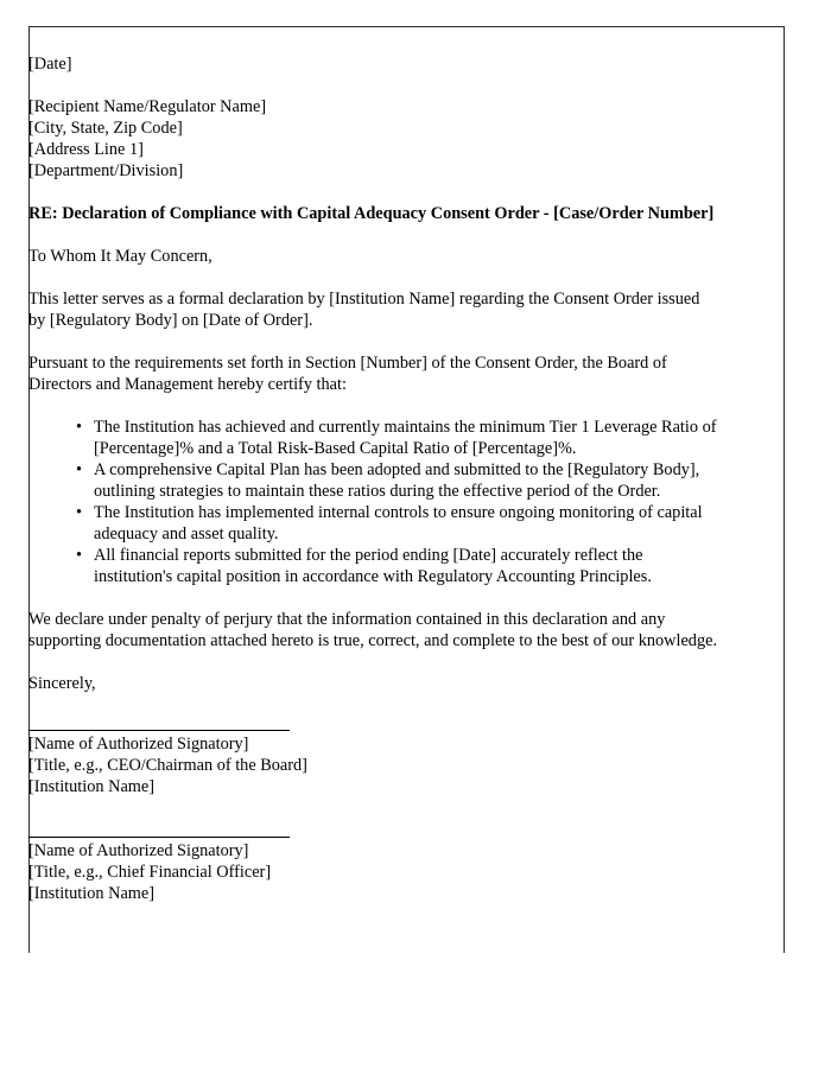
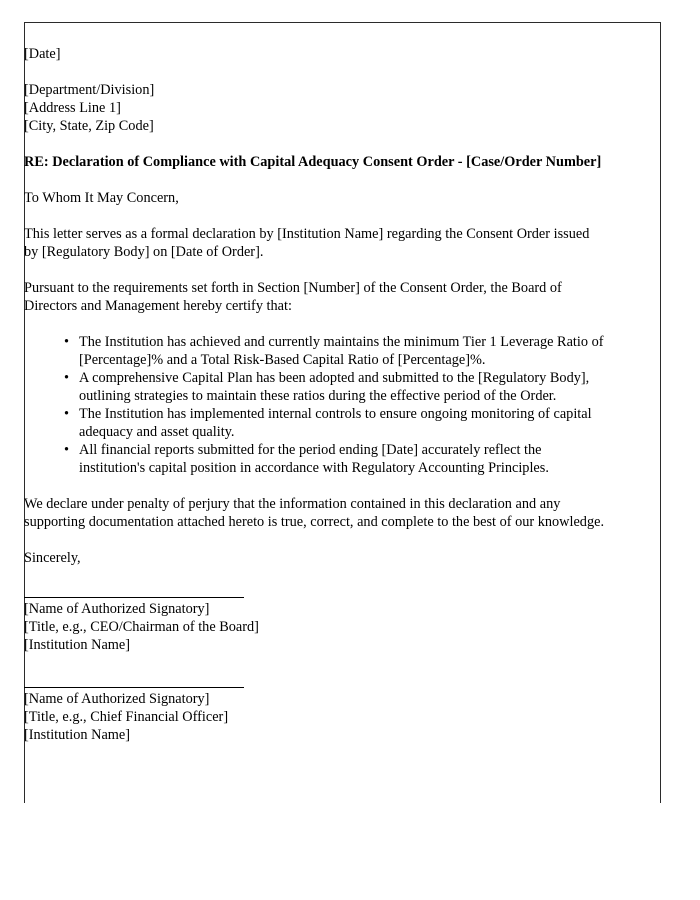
  [Date]
- [Recipient Name/Regulator Name]
- [City, State, Zip Code]
+ [Department/Division]
  [Address Line 1]
- [Department/Division]
+ [City, State, Zip Code]
  RE: Declaration of Compliance with Capital Adequacy Consent Order - [Case/Order Number]
  To Whom It May Concern,
  This letter serves as a formal declaration by [Institution Name] regarding the Consent Order issued by [Regulatory Body] on [Date of Order].
  Pursuant to the requirements set forth in Section [Number] of the Consent Order, the Board of Directors and Management hereby certify that:
  The Institution has achieved and currently maintains the minimum Tier 1 Leverage Ratio of [Percentage]% and a Total Risk-Based Capital Ratio of [Percentage]%.
  A comprehensive Capital Plan has been adopted and submitted to the [Regulatory Body], outlining strategies to maintain these ratios during the effective period of the Order.
  The Institution has implemented internal controls to ensure ongoing monitoring of capital adequacy and asset quality.
  All financial reports submitted for the period ending [Date] accurately reflect the institution's capital position in accordance with Regulatory Accounting Principles.
  We declare under penalty of perjury that the information contained in this declaration and any supporting documentation attached hereto is true, correct, and complete to the best of our knowledge.
  Sincerely,
  [Name of Authorized Signatory]
  [Title, e.g., CEO/Chairman of the Board]
  [Institution Name]
  [Name of Authorized Signatory]
  [Title, e.g., Chief Financial Officer]
  [Institution Name]
